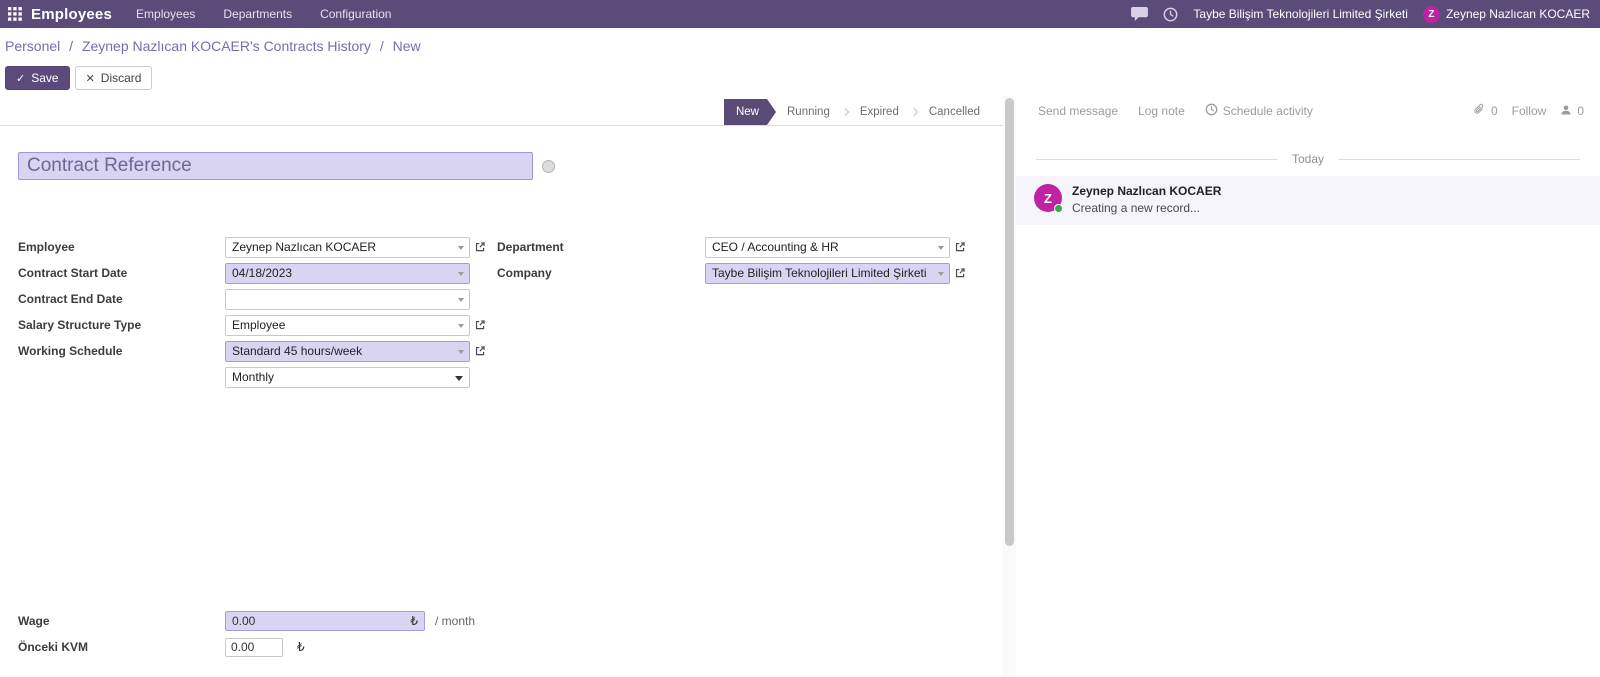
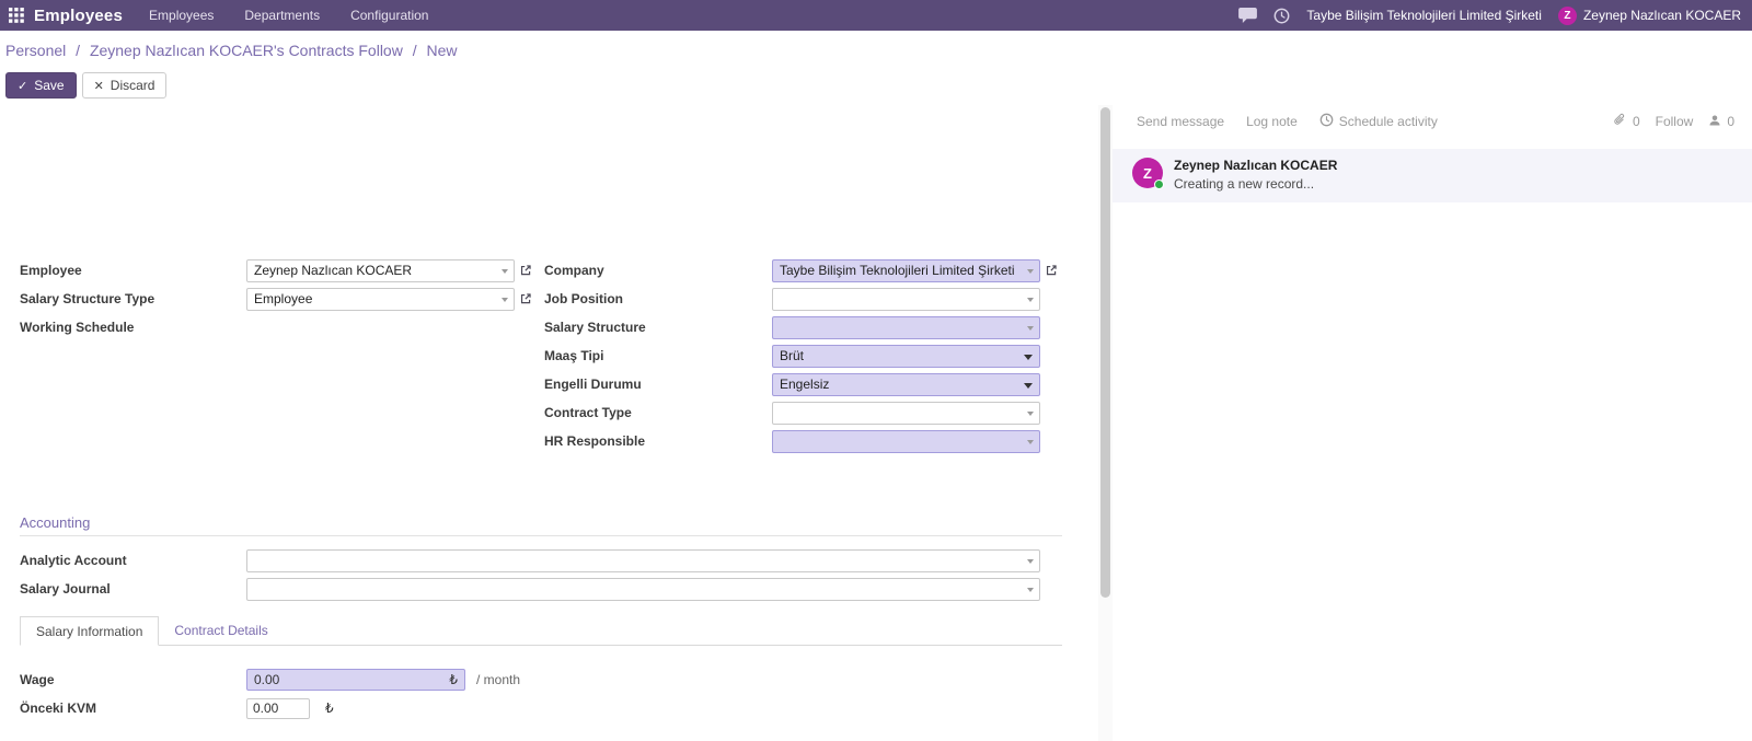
  Employees
  Employees
  Departments
  Configuration
  Taybe Bilişim Teknolojileri Limited Şirketi
  Z
  Zeynep Nazlıcan KOCAER
- Personel / Zeynep Nazlıcan KOCAER's Contracts History / New
+ Personel / Zeynep Nazlıcan KOCAER's Contracts Follow / New
  ✓
  Save
  ✕
  Discard
- New
- Running
- Expired
- Cancelled
- Contract Reference
  Employee
  Zeynep Nazlıcan KOCAER
- Contract Start Date
- 04/18/2023
- Contract End Date
  Salary Structure Type
  Employee
  Working Schedule
- Standard 45 hours/week
- Monthly
- Department
- CEO / Accounting & HR
  Company
  Taybe Bilişim Teknolojileri Limited Şirketi
+ Job Position
+ Salary Structure
+ Maaş Tipi
+ Brüt
+ Engelli Durumu
+ Engelsiz
+ Contract Type
+ HR Responsible
+ Accounting
+ Analytic Account
+ Salary Journal
+ Salary Information
+ Contract Details
  Wage
  0.00
  ₺
  / month
  Önceki KVM
  0.00
  ₺
  Send message
  Log note
  Schedule activity
  0
  Follow
  0
- Today
  Z
  Zeynep Nazlıcan KOCAER
  Creating a new record...
